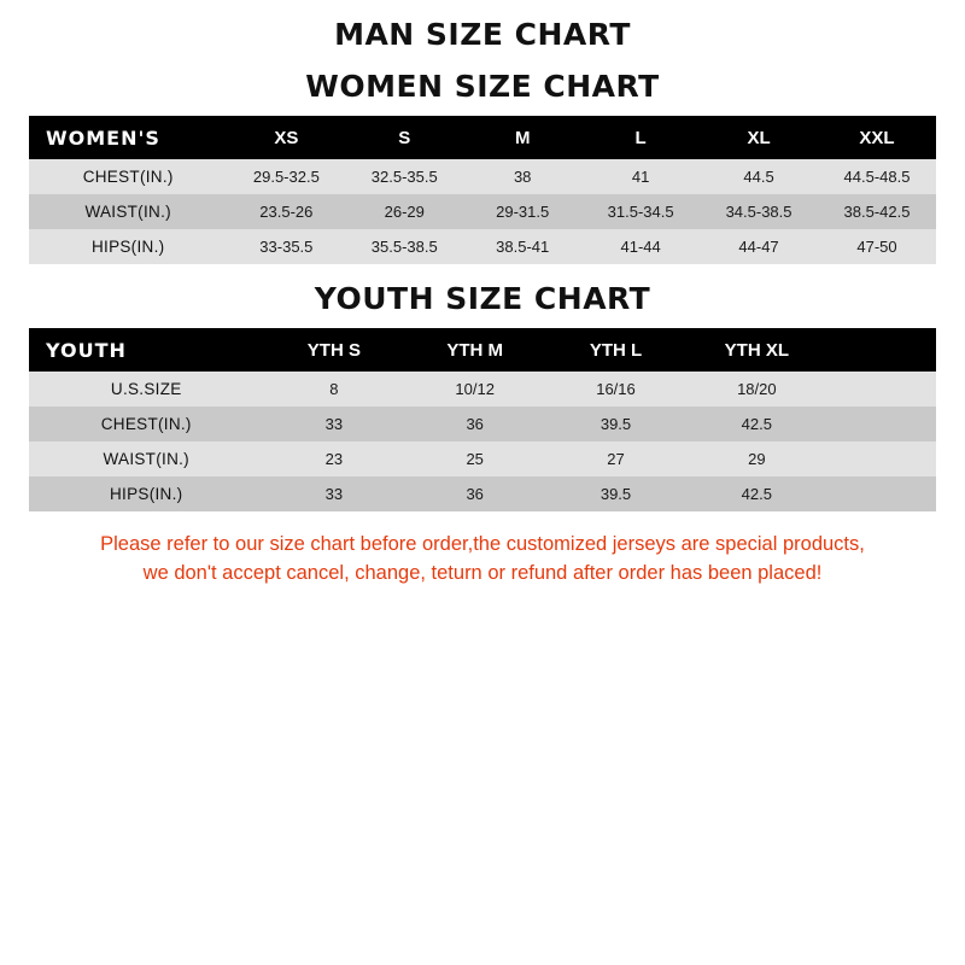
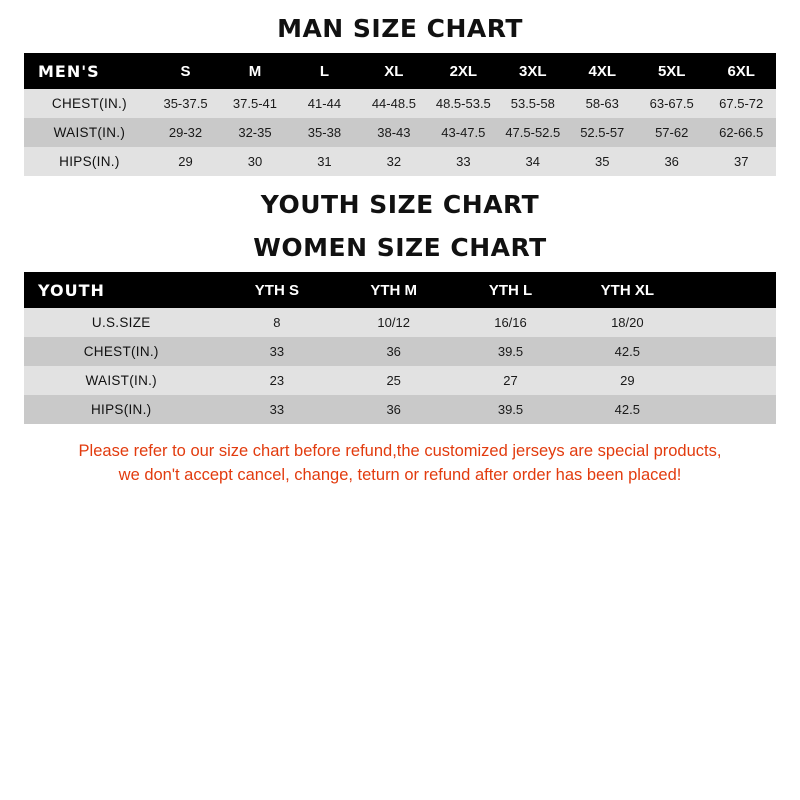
  MAN SIZE CHART
+ MEN'S	S	M	L	XL	2XL	3XL	4XL	5XL	6XL
+ CHEST(IN.)	35-37.5	37.5-41	41-44	44-48.5	48.5-53.5	53.5-58	58-63	63-67.5	67.5-72
+ WAIST(IN.)	29-32	32-35	35-38	38-43	43-47.5	47.5-52.5	52.5-57	57-62	62-66.5
+ HIPS(IN.)	29	30	31	32	33	34	35	36	37
- WOMEN SIZE CHART
+ YOUTH SIZE CHART
- WOMEN'S	XS	S	M	L	XL	XXL
- CHEST(IN.)	29.5-32.5	32.5-35.5	38	41	44.5	44.5-48.5
- WAIST(IN.)	23.5-26	26-29	29-31.5	31.5-34.5	34.5-38.5	38.5-42.5
- HIPS(IN.)	33-35.5	35.5-38.5	38.5-41	41-44	44-47	47-50
- YOUTH SIZE CHART
+ WOMEN SIZE CHART
  YOUTH	YTH S	YTH M	YTH L	YTH XL
  U.S.SIZE	8	10/12	16/16	18/20
  CHEST(IN.)	33	36	39.5	42.5
  WAIST(IN.)	23	25	27	29
  HIPS(IN.)	33	36	39.5	42.5
- Please refer to our size chart before order,the customized jerseys are special products,
+ Please refer to our size chart before refund,the customized jerseys are special products,
  we don't accept cancel, change, teturn or refund after order has been placed!
